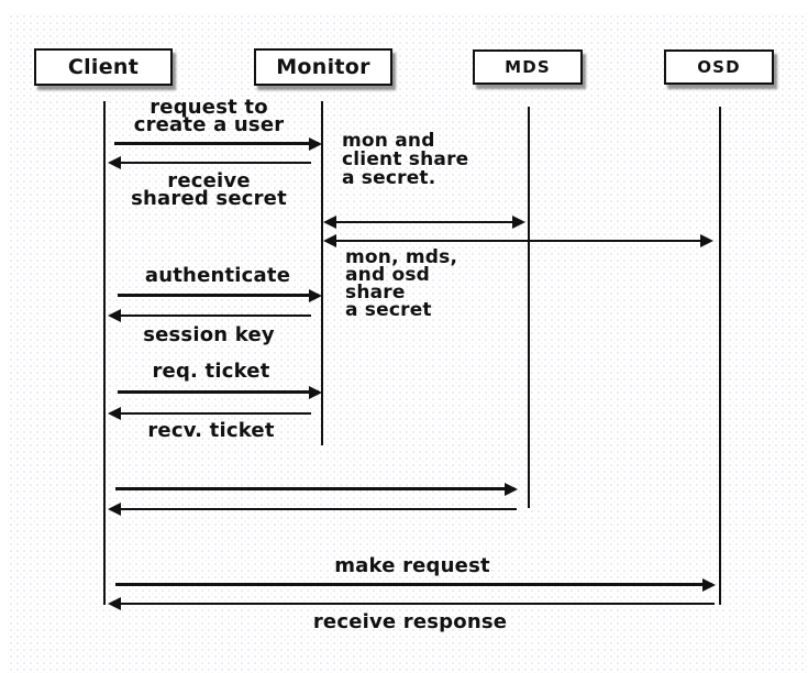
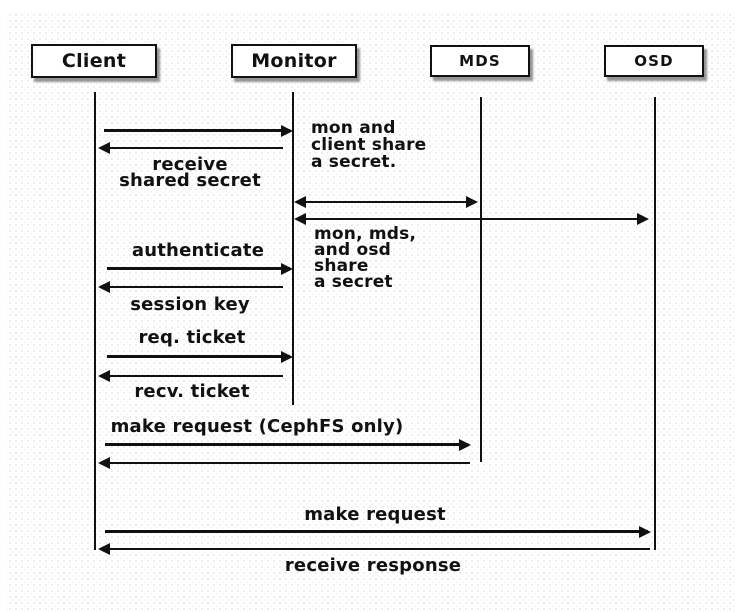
  Client
  Monitor
  MDS
  OSD
- request to
- create a user
  receive
  shared secret
  mon and
  client share
  a secret.
  mon, mds,
  and osd
  share
  a secret
  authenticate
  session key
  req. ticket
  recv. ticket
+ make request (CephFS only)
  make request
  receive response
